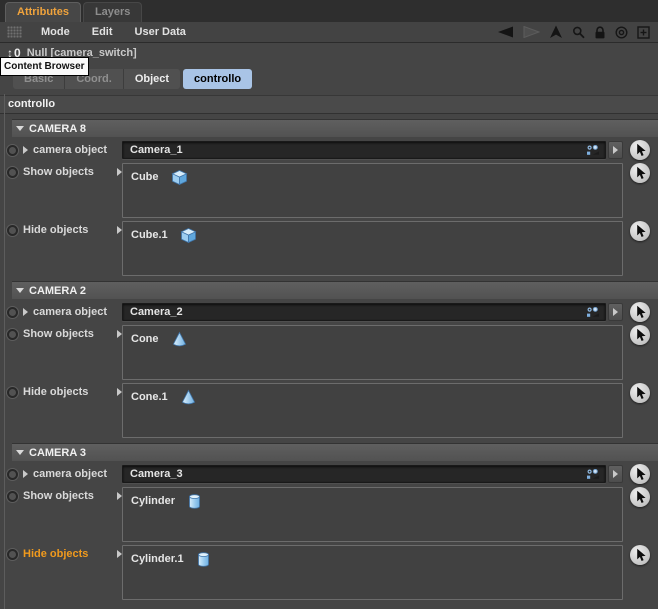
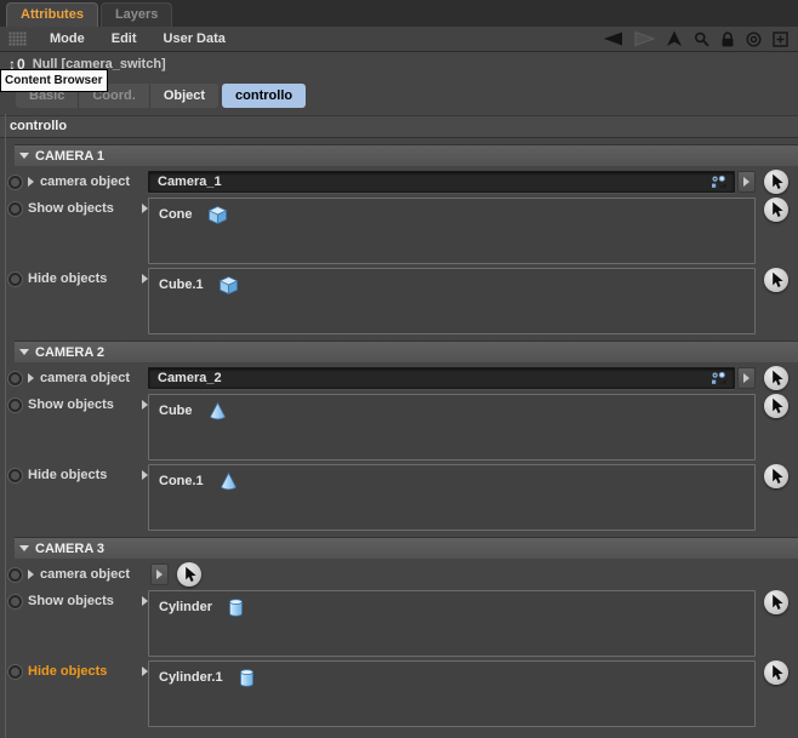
  Attributes
  Layers
  Mode
  Edit
  User Data
  ↕0
  Null [camera_switch]
  Content Browser
  Basic
  Coord.
  Object
  controllo
  controllo
- CAMERA 8
+ CAMERA 1
  camera object
  Camera_1
  Show objects
- Cube
+ Cone
  Hide objects
  Cube.1
  CAMERA 2
  camera object
  Camera_2
  Show objects
- Cone
+ Cube
  Hide objects
  Cone.1
  CAMERA 3
  camera object
- Camera_3
  Show objects
  Cylinder
  Hide objects
  Cylinder.1
